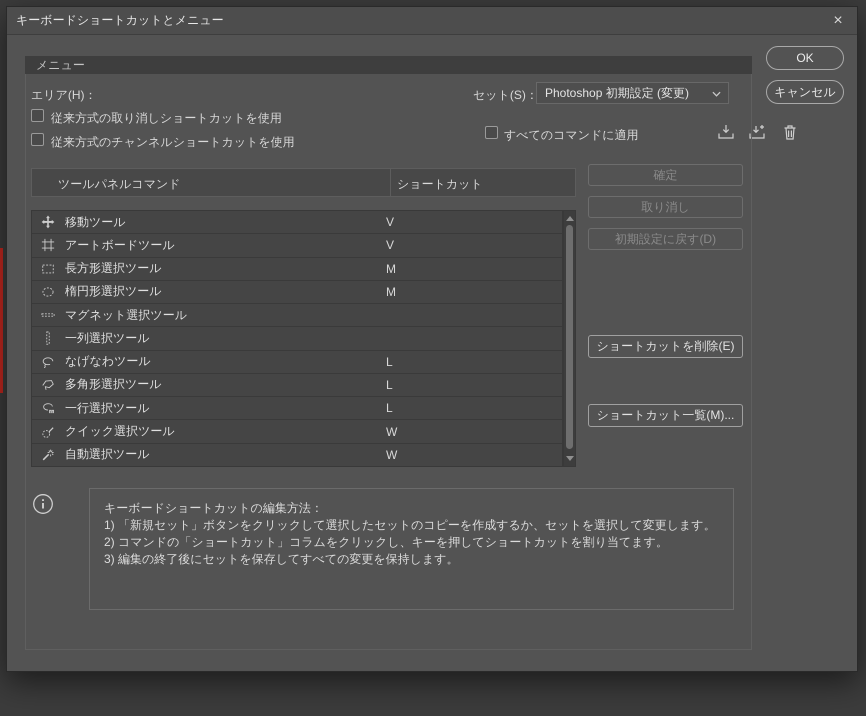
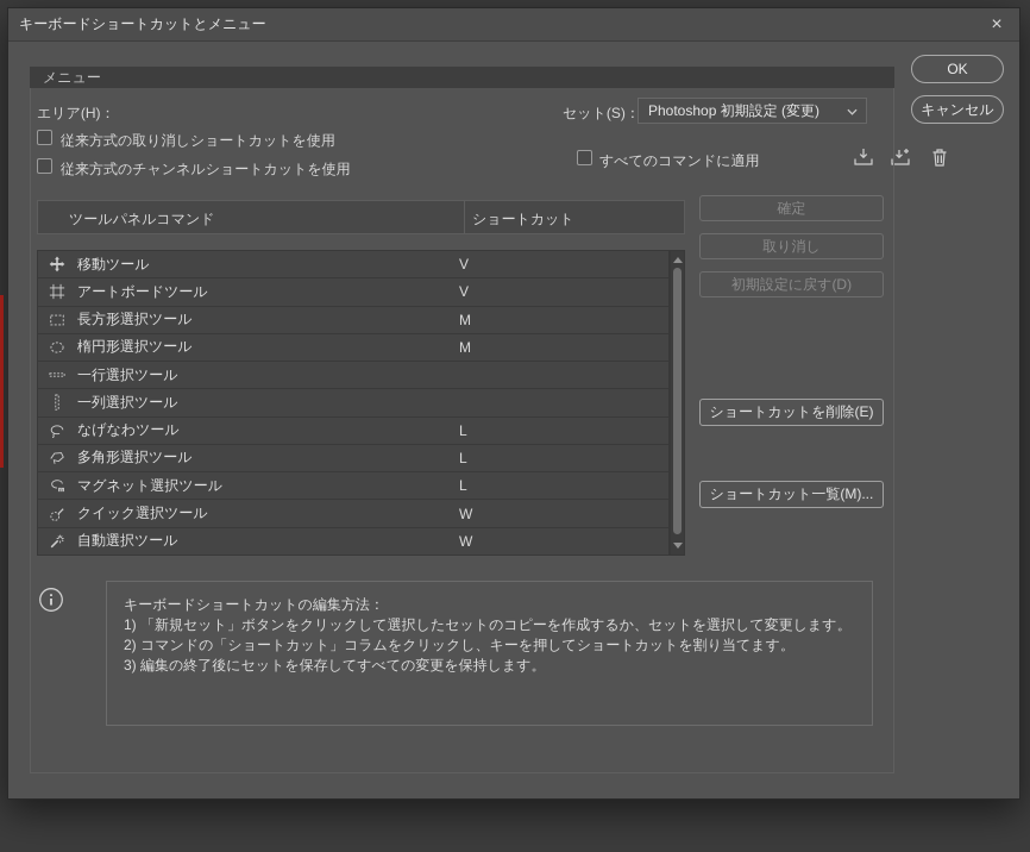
  キーボードショートカットとメニュー
  ×
  OK
  キャンセル
  メニュー
  エリア(H)：
  セット(S)：
  Photoshop 初期設定 (変更)
  従来方式の取り消しショートカットを使用
  従来方式のチャンネルショートカットを使用
  すべてのコマンドに適用
  ツールパネルコマンド
  ショートカット
  移動ツール
  V
  アートボードツール
  V
  長方形選択ツール
  M
  楕円形選択ツール
  M
- マグネット選択ツール
+ 一行選択ツール
  一列選択ツール
  なげなわツール
  L
  多角形選択ツール
  L
- 一行選択ツール
+ マグネット選択ツール
  L
  クイック選択ツール
  W
  自動選択ツール
  W
  確定
  取り消し
  初期設定に戻す(D)
  ショートカットを削除(E)
  ショートカット一覧(M)...
  キーボードショートカットの編集方法：
  1) 「新規セット」ボタンをクリックして選択したセットのコピーを作成するか、セットを選択して変更します。
  2) コマンドの「ショートカット」コラムをクリックし、キーを押してショートカットを割り当てます。
  3) 編集の終了後にセットを保存してすべての変更を保持します。
